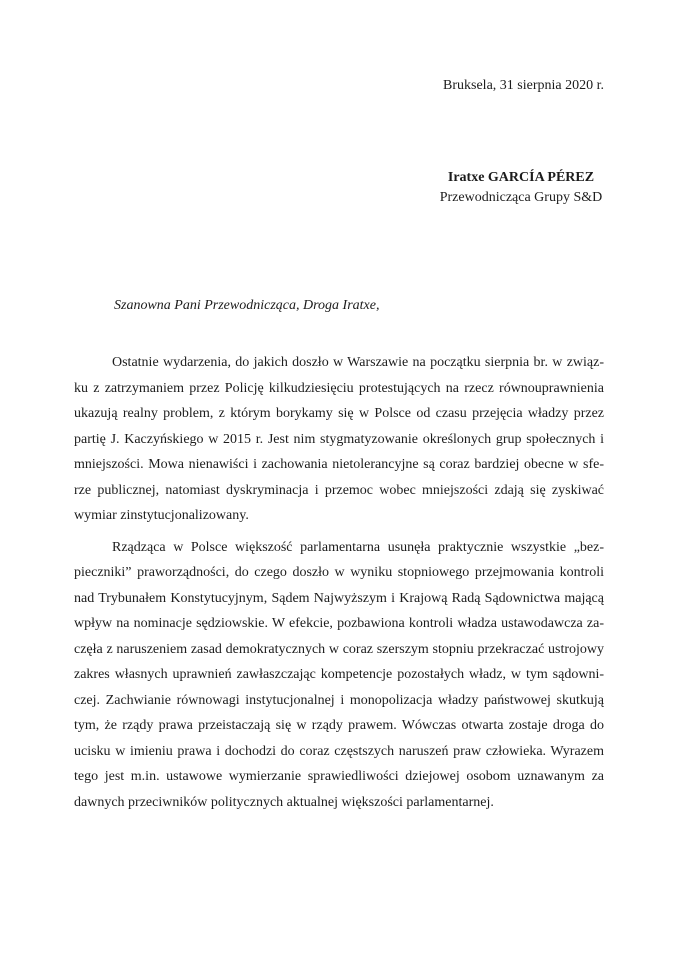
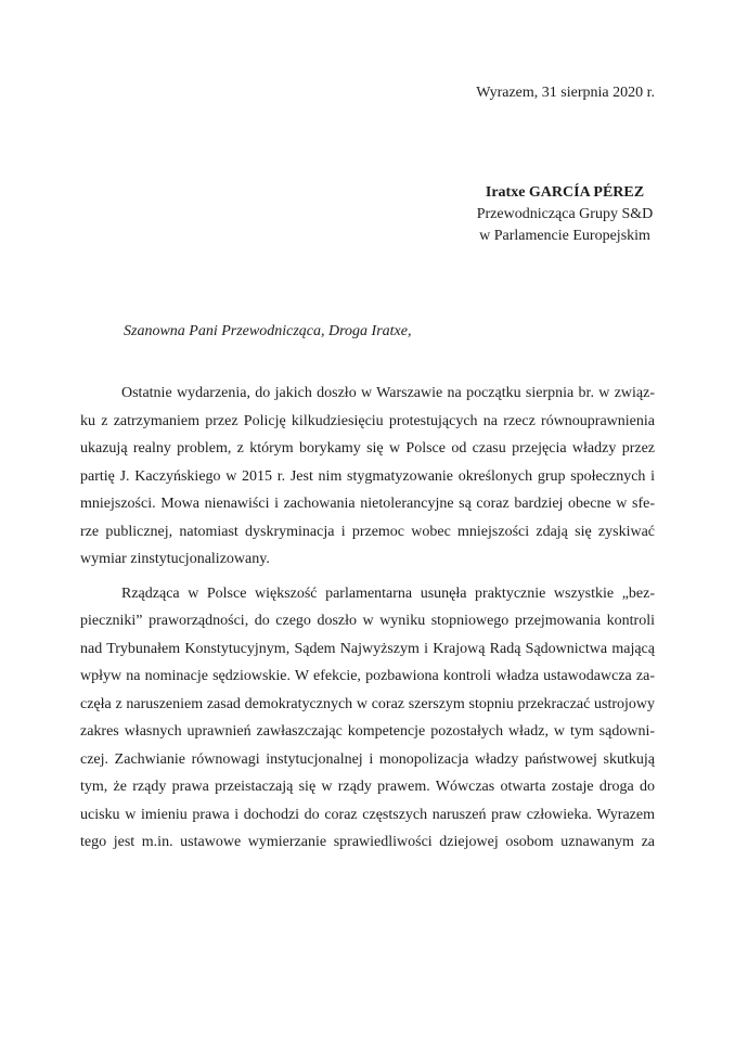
- Bruksela, 31 sierpnia 2020 r.
+ Wyrazem, 31 sierpnia 2020 r.
  Iratxe GARCÍA PÉREZ
  Przewodnicząca Grupy S&D
+ w Parlamencie Europejskim
  Szanowna Pani Przewodnicząca, Droga Iratxe,
  Ostatnie wydarzenia, do jakich doszło w Warszawie na początku sierpnia br. w związ-
  ku z zatrzymaniem przez Policję kilkudziesięciu protestujących na rzecz równouprawnienia
  ukazują realny problem, z którym borykamy się w Polsce od czasu przejęcia władzy przez
  partię J. Kaczyńskiego w 2015 r. Jest nim stygmatyzowanie określonych grup społecznych i
  mniejszości. Mowa nienawiści i zachowania nietolerancyjne są coraz bardziej obecne w sfe-
  rze publicznej, natomiast dyskryminacja i przemoc wobec mniejszości zdają się zyskiwać
  wymiar zinstytucjonalizowany.
  Rządząca w Polsce większość parlamentarna usunęła praktycznie wszystkie „bez-
  pieczniki” praworządności, do czego doszło w wyniku stopniowego przejmowania kontroli
  nad Trybunałem Konstytucyjnym, Sądem Najwyższym i Krajową Radą Sądownictwa mającą
  wpływ na nominacje sędziowskie. W efekcie, pozbawiona kontroli władza ustawodawcza za-
  częła z naruszeniem zasad demokratycznych w coraz szerszym stopniu przekraczać ustrojowy
  zakres własnych uprawnień zawłaszczając kompetencje pozostałych władz, w tym sądowni-
  czej. Zachwianie równowagi instytucjonalnej i monopolizacja władzy państwowej skutkują
  tym, że rządy prawa przeistaczają się w rządy prawem. Wówczas otwarta zostaje droga do
  ucisku w imieniu prawa i dochodzi do coraz częstszych naruszeń praw człowieka. Wyrazem
  tego jest m.in. ustawowe wymierzanie sprawiedliwości dziejowej osobom uznawanym za
- dawnych przeciwników politycznych aktualnej większości parlamentarnej.
